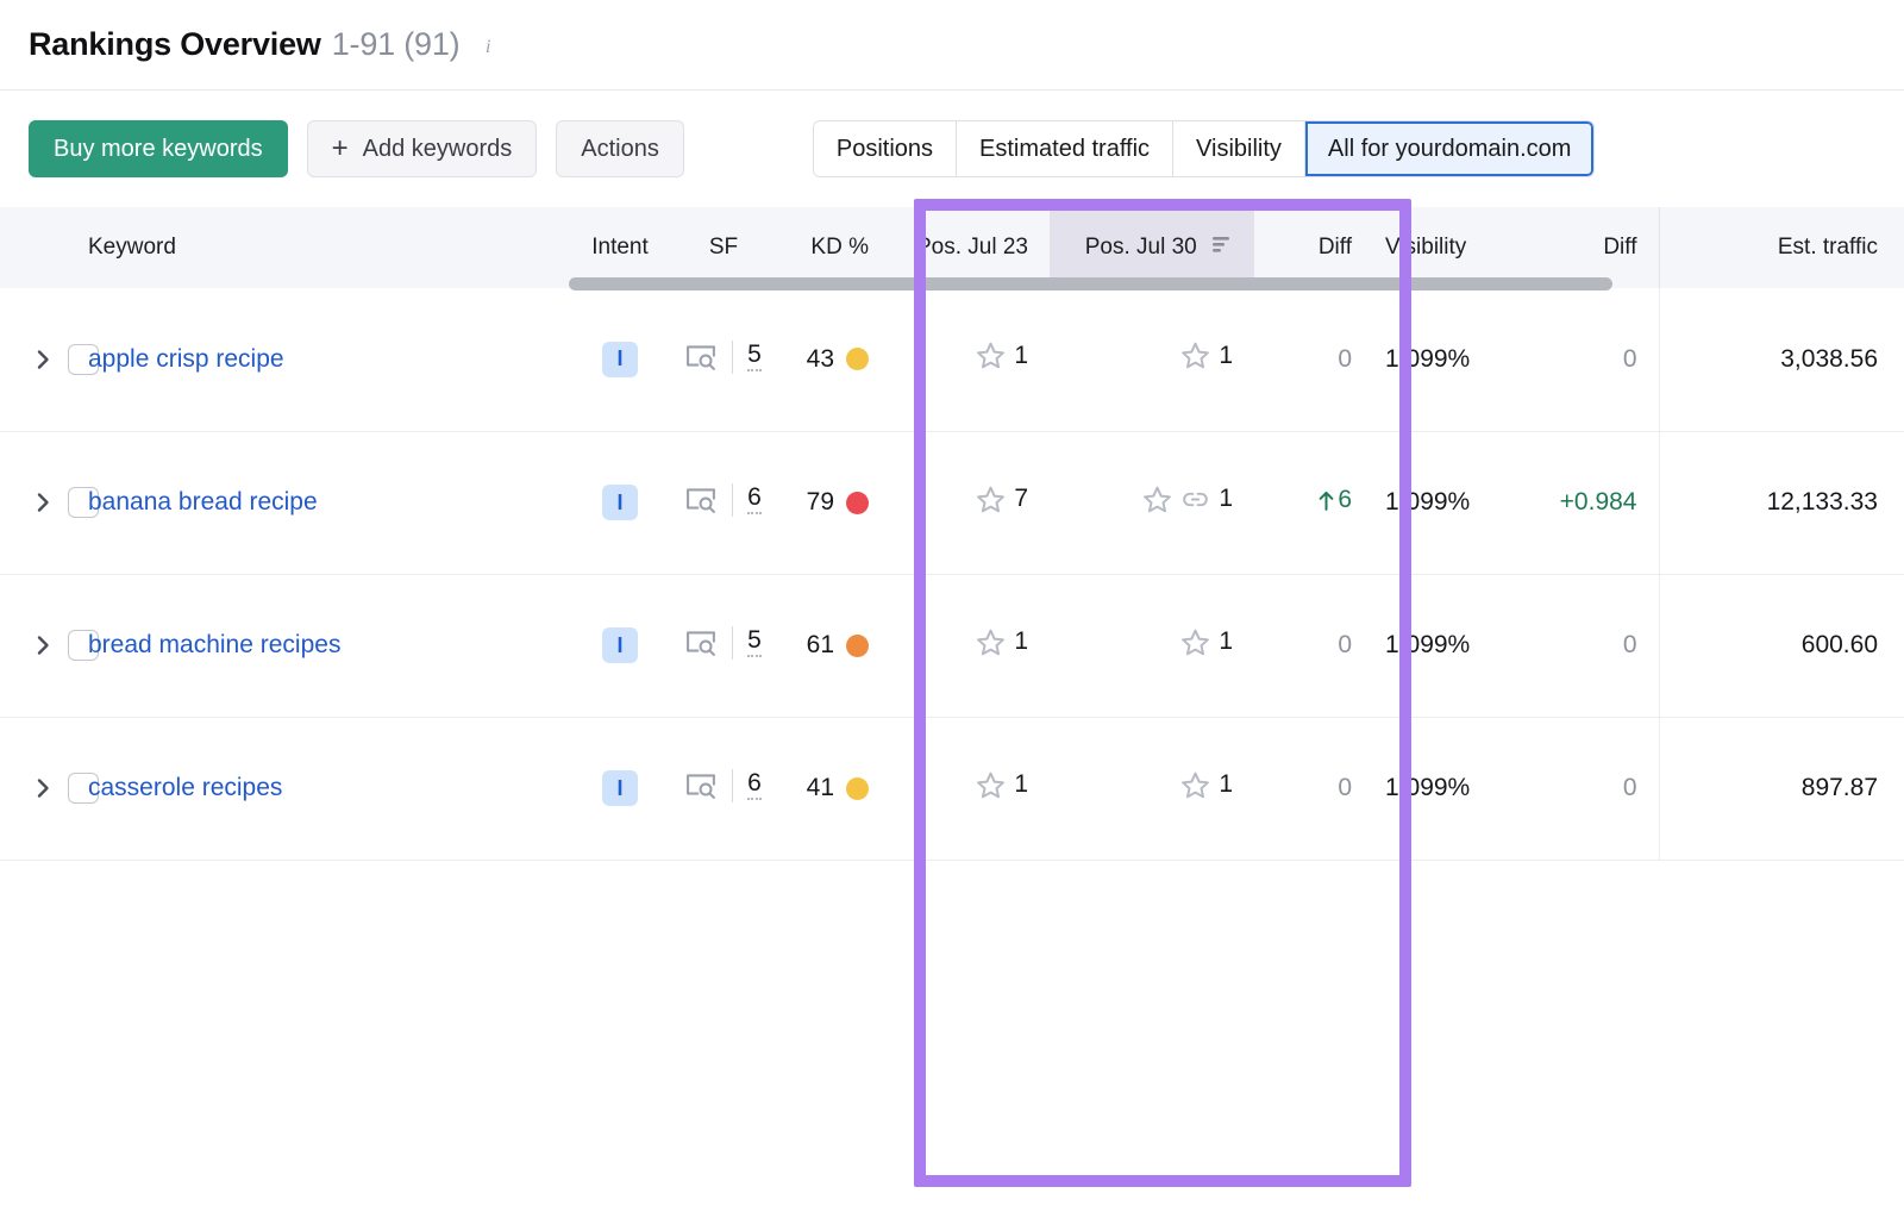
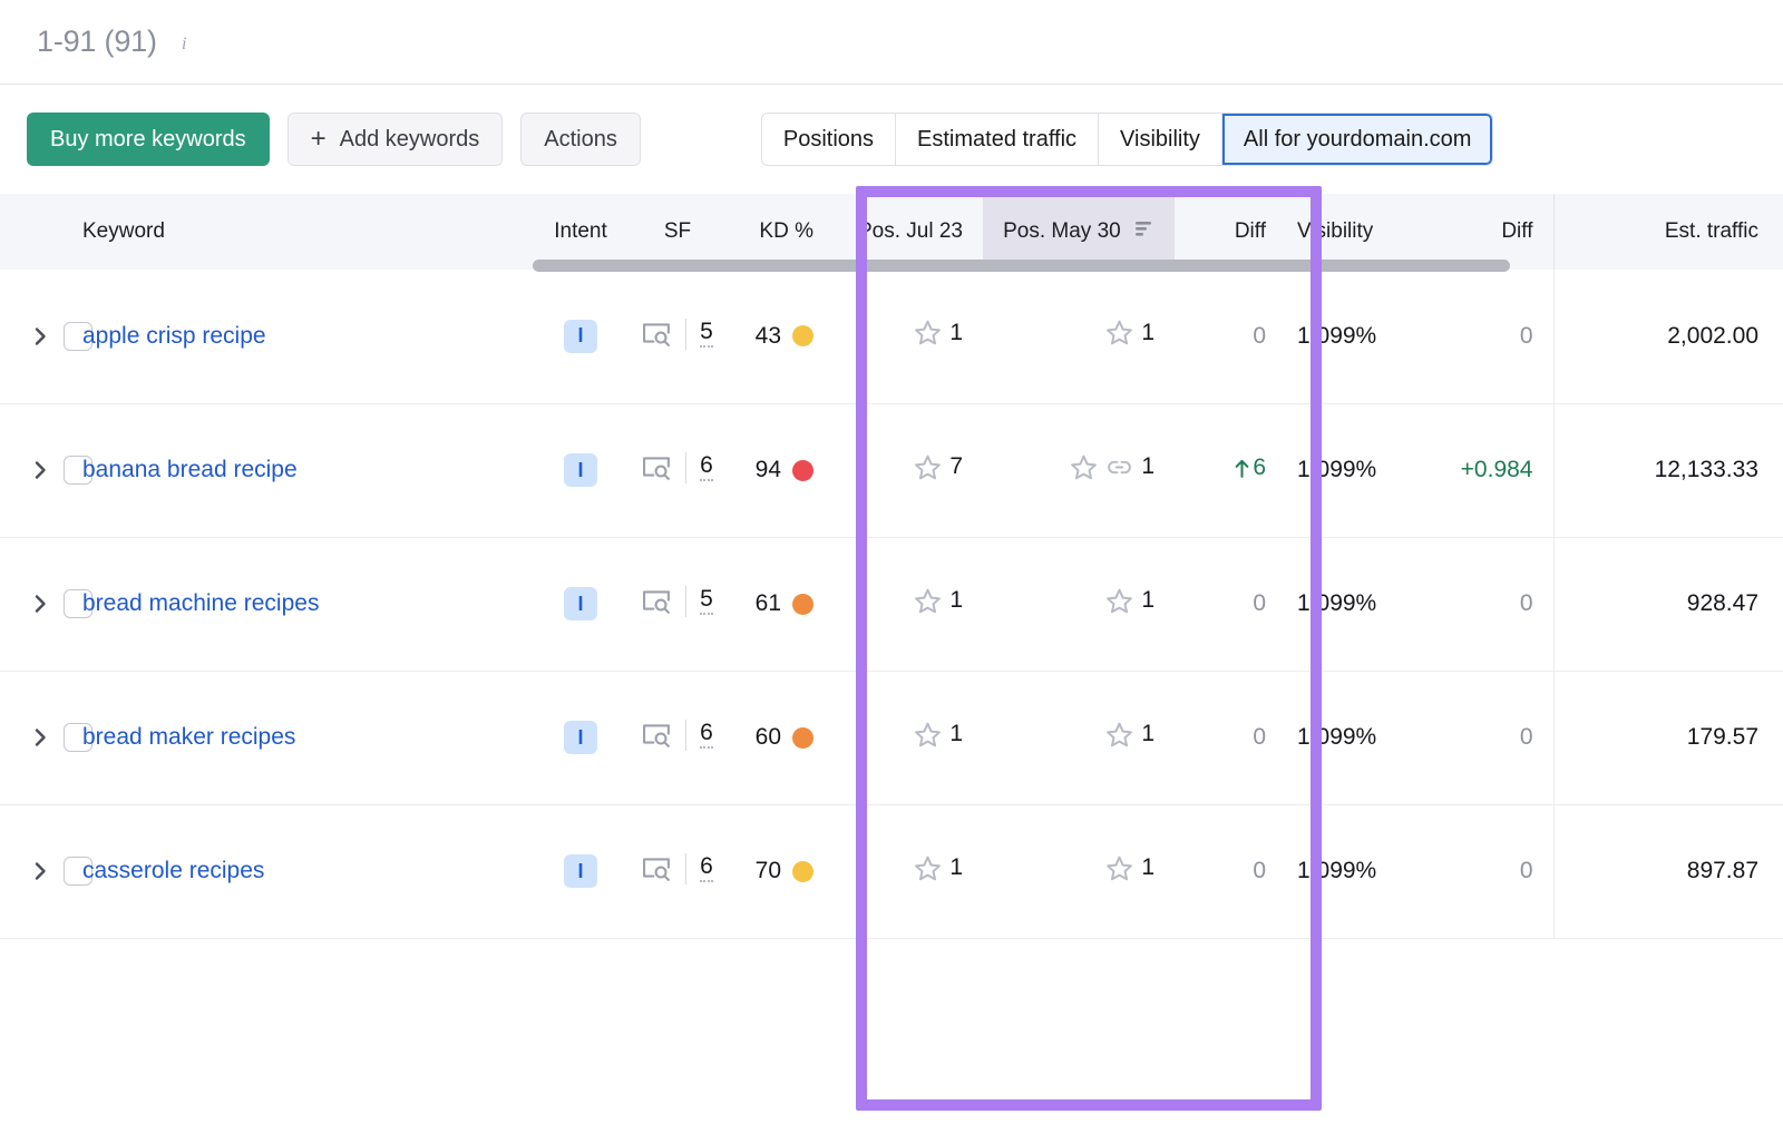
- Rankings Overview
  1-91 (91)
  i
  Buy more keywords
  +
  Add keywords
  Actions
  Positions
  Estimated traffic
  Visibility
  All for yourdomain.com
- 	Keyword	Intent	SF	KD %	Pos. Jul 23	Pos. Jul 30	Diff	Visibility	Diff	Est. traffic
+ 	Keyword	Intent	SF	KD %	Pos. Jul 23	Pos. May 30	Diff	Visibility	Diff	Est. traffic
- 	apple crisp recipe	I	5	43	1	1	0	1.099%	0	3,038.56
+ 	apple crisp recipe	I	5	43	1	1	0	1.099%	0	2,002.00
- 	banana bread recipe	I	6	79	7	1	6	1.099%	+0.984	12,133.33
+ 	banana bread recipe	I	6	94	7	1	6	1.099%	+0.984	12,133.33
- 	bread machine recipes	I	5	61	1	1	0	1.099%	0	600.60
+ 	bread machine recipes	I	5	61	1	1	0	1.099%	0	928.47
+ 	bread maker recipes	I	6	60	1	1	0	1.099%	0	179.57
- 	casserole recipes	I	6	41	1	1	0	1.099%	0	897.87
+ 	casserole recipes	I	6	70	1	1	0	1.099%	0	897.87
